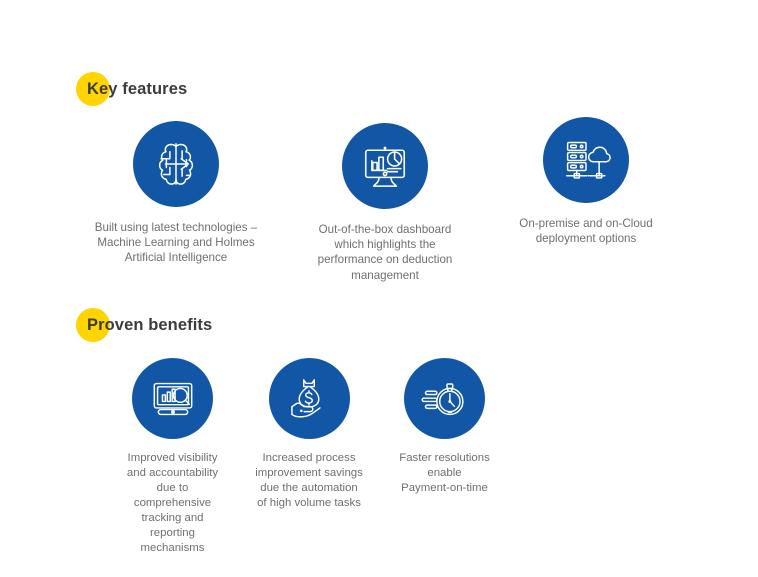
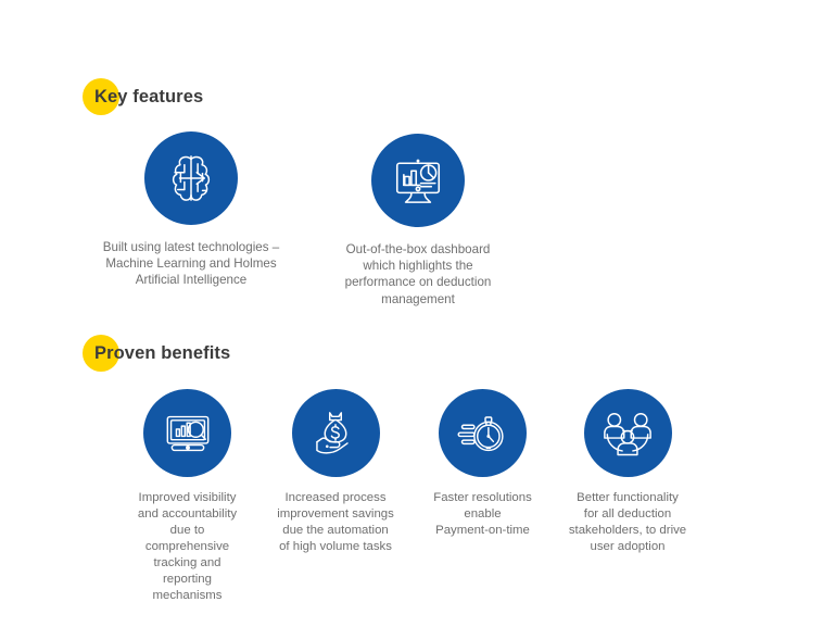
  Key features
  Built using latest technologies –
  Machine Learning and Holmes
  Artificial Intelligence
  Out-of-the-box dashboard
  which highlights the
  performance on deduction
  management
- On-premise and on-Cloud
- deployment options
  Proven benefits
  Improved visibility
  and accountability
  due to
  comprehensive
  tracking and
  reporting
  mechanisms
  Increased process
  improvement savings
  due the automation
  of high volume tasks
  Faster resolutions
  enable
  Payment-on-time
+ Better functionality
+ for all deduction
+ stakeholders, to drive
+ user adoption
